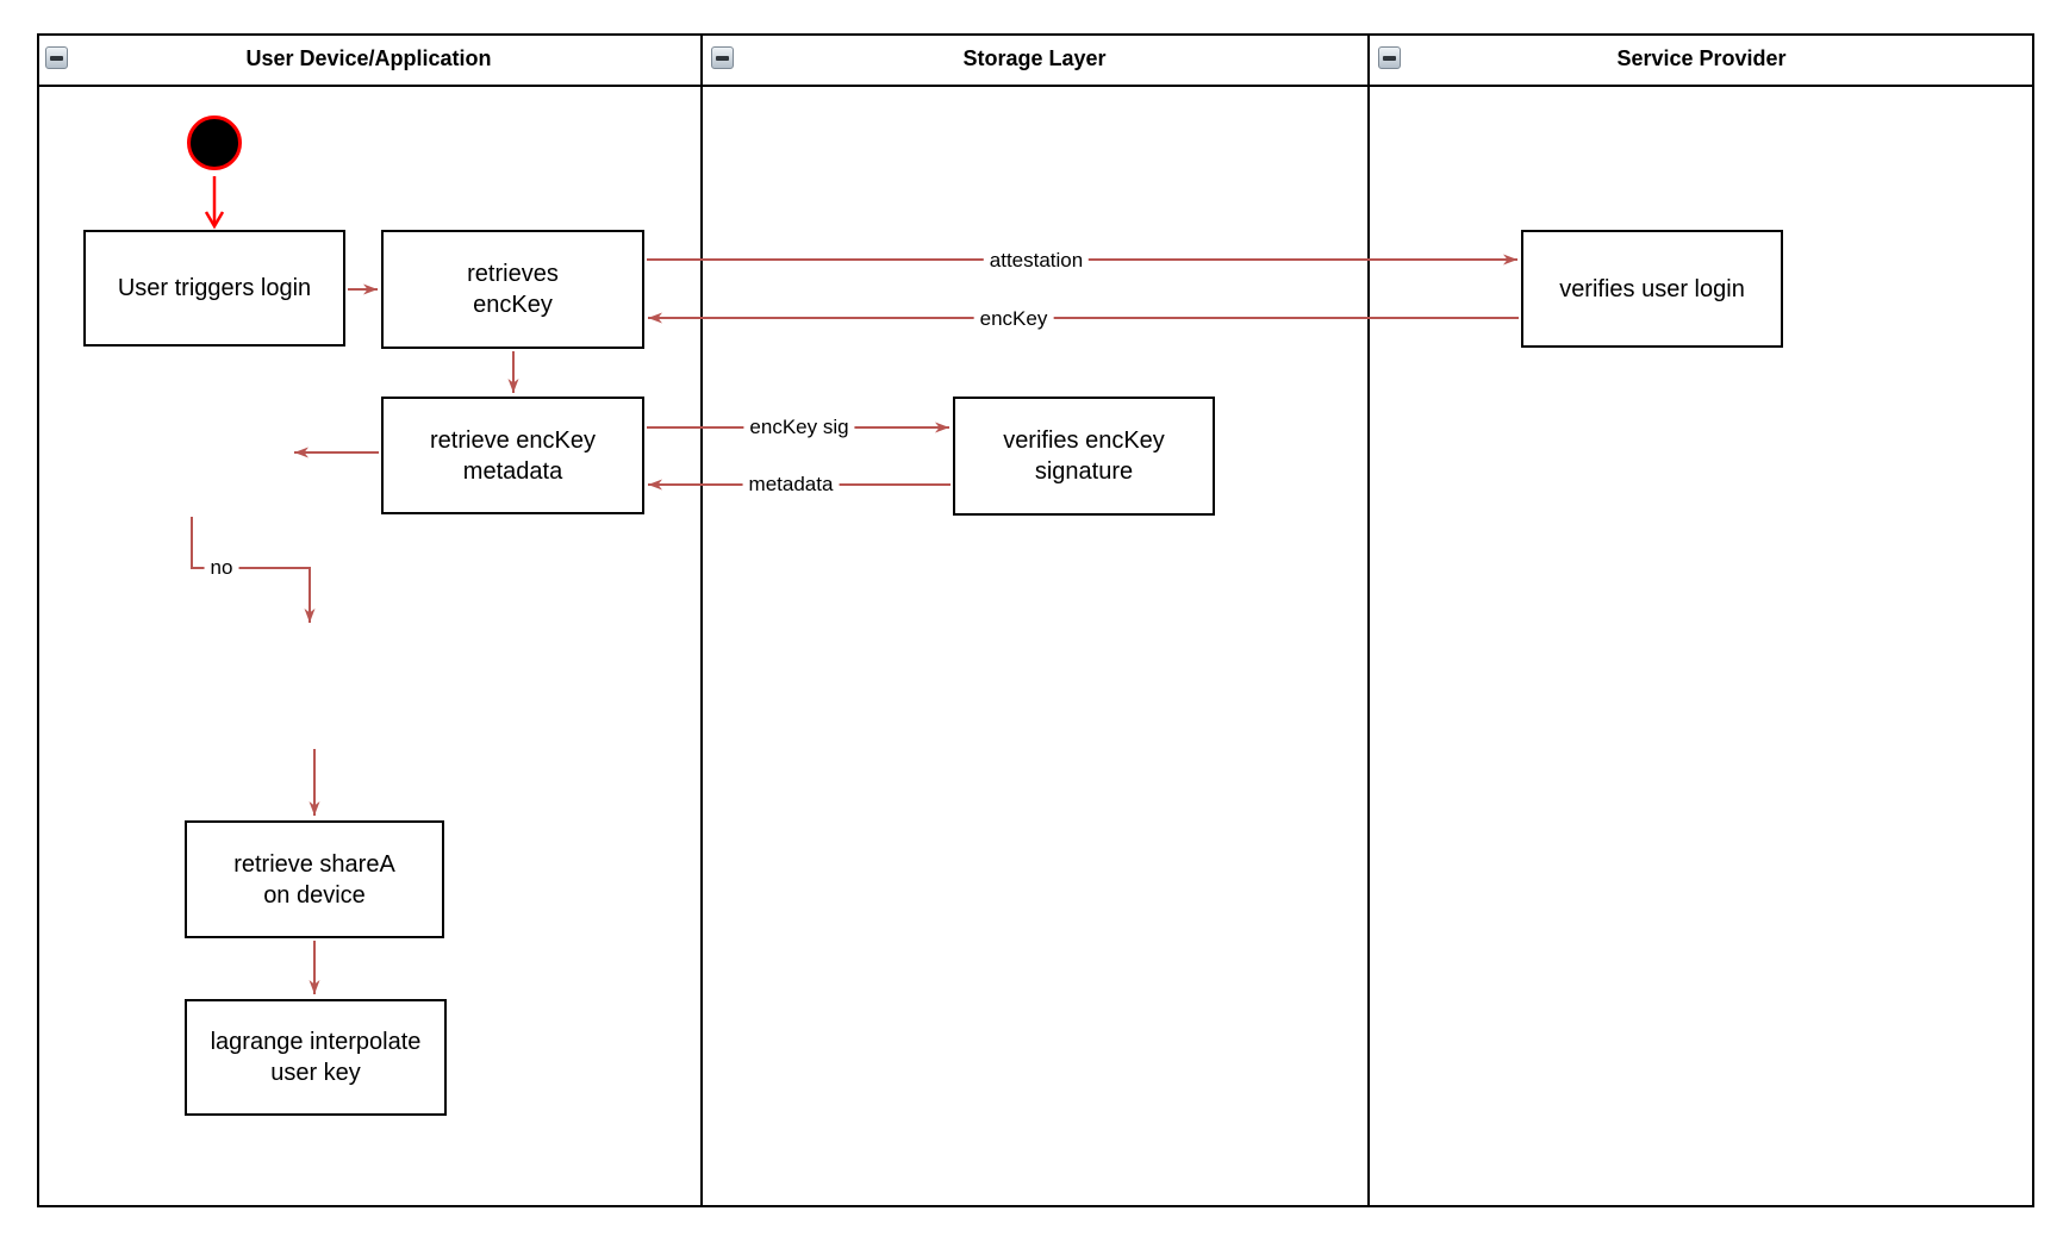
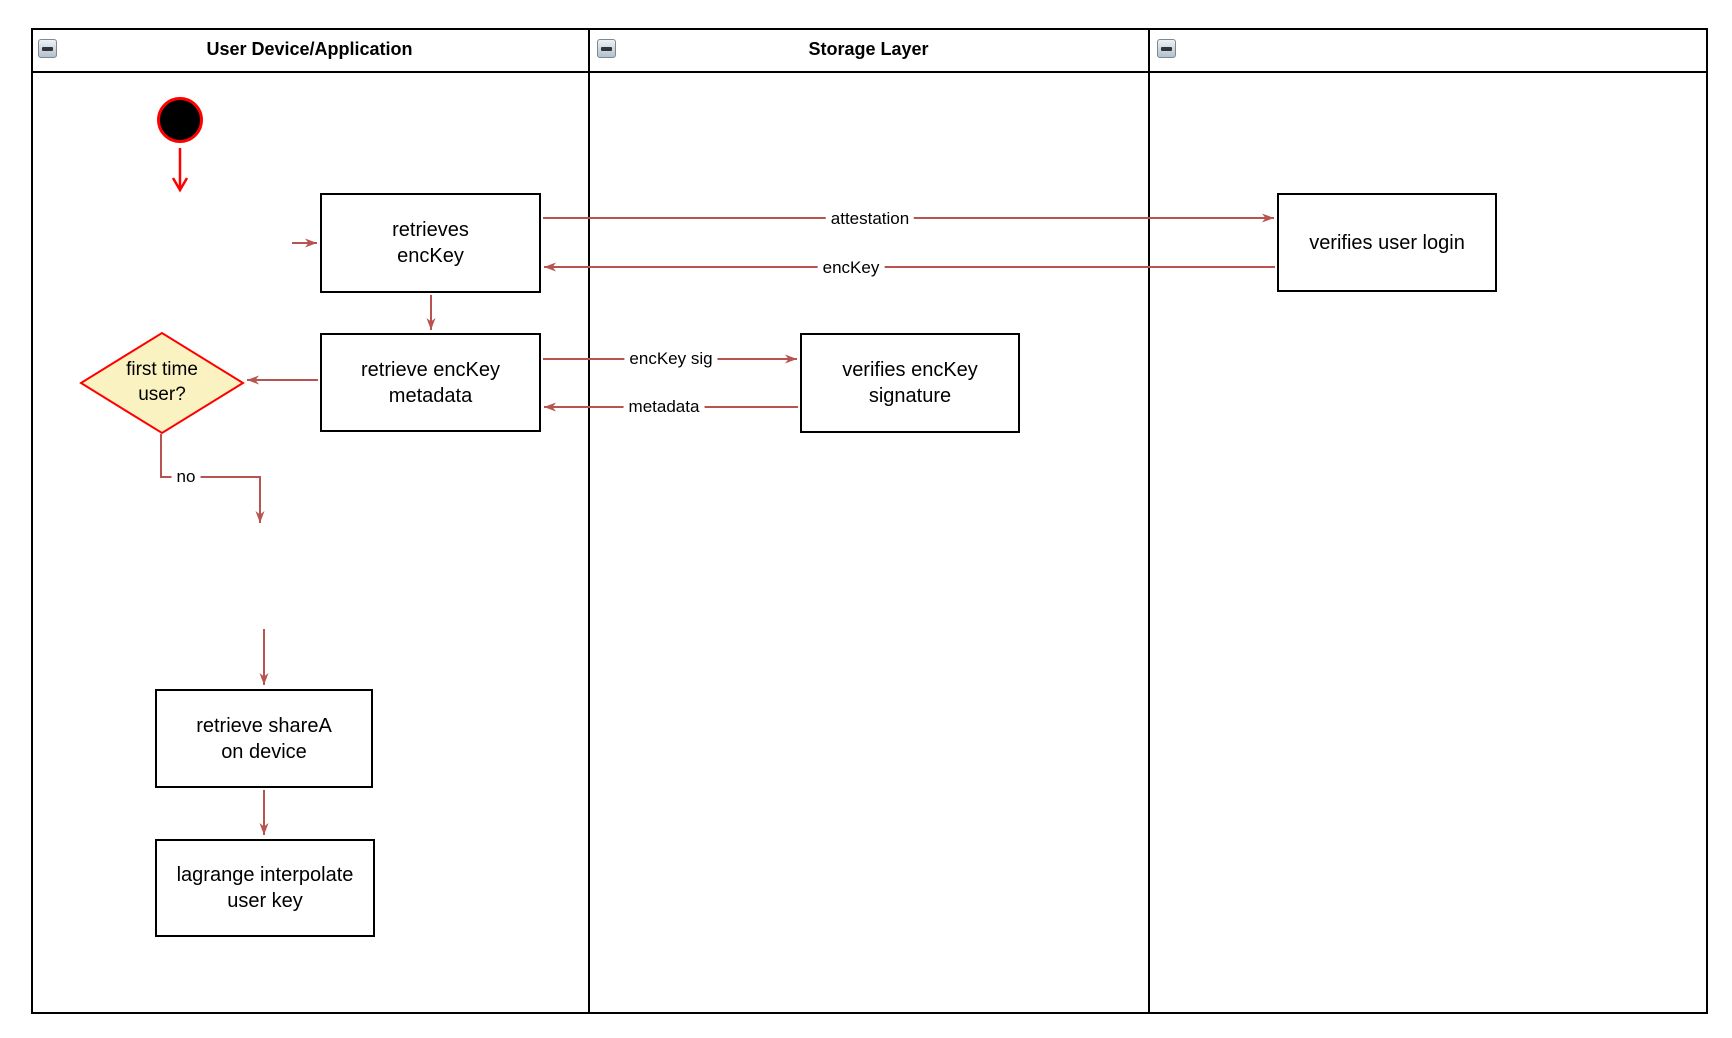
  User Device/Application
  Storage Layer
- Service Provider
- User triggers login
  retrieves
  encKey
  verifies user login
  retrieve encKey
  metadata
  verifies encKey
  signature
+ first time
+ user?
  retrieve shareA
  on device
  lagrange interpolate
  user key
  attestation
  encKey
  encKey sig
  metadata
  no
